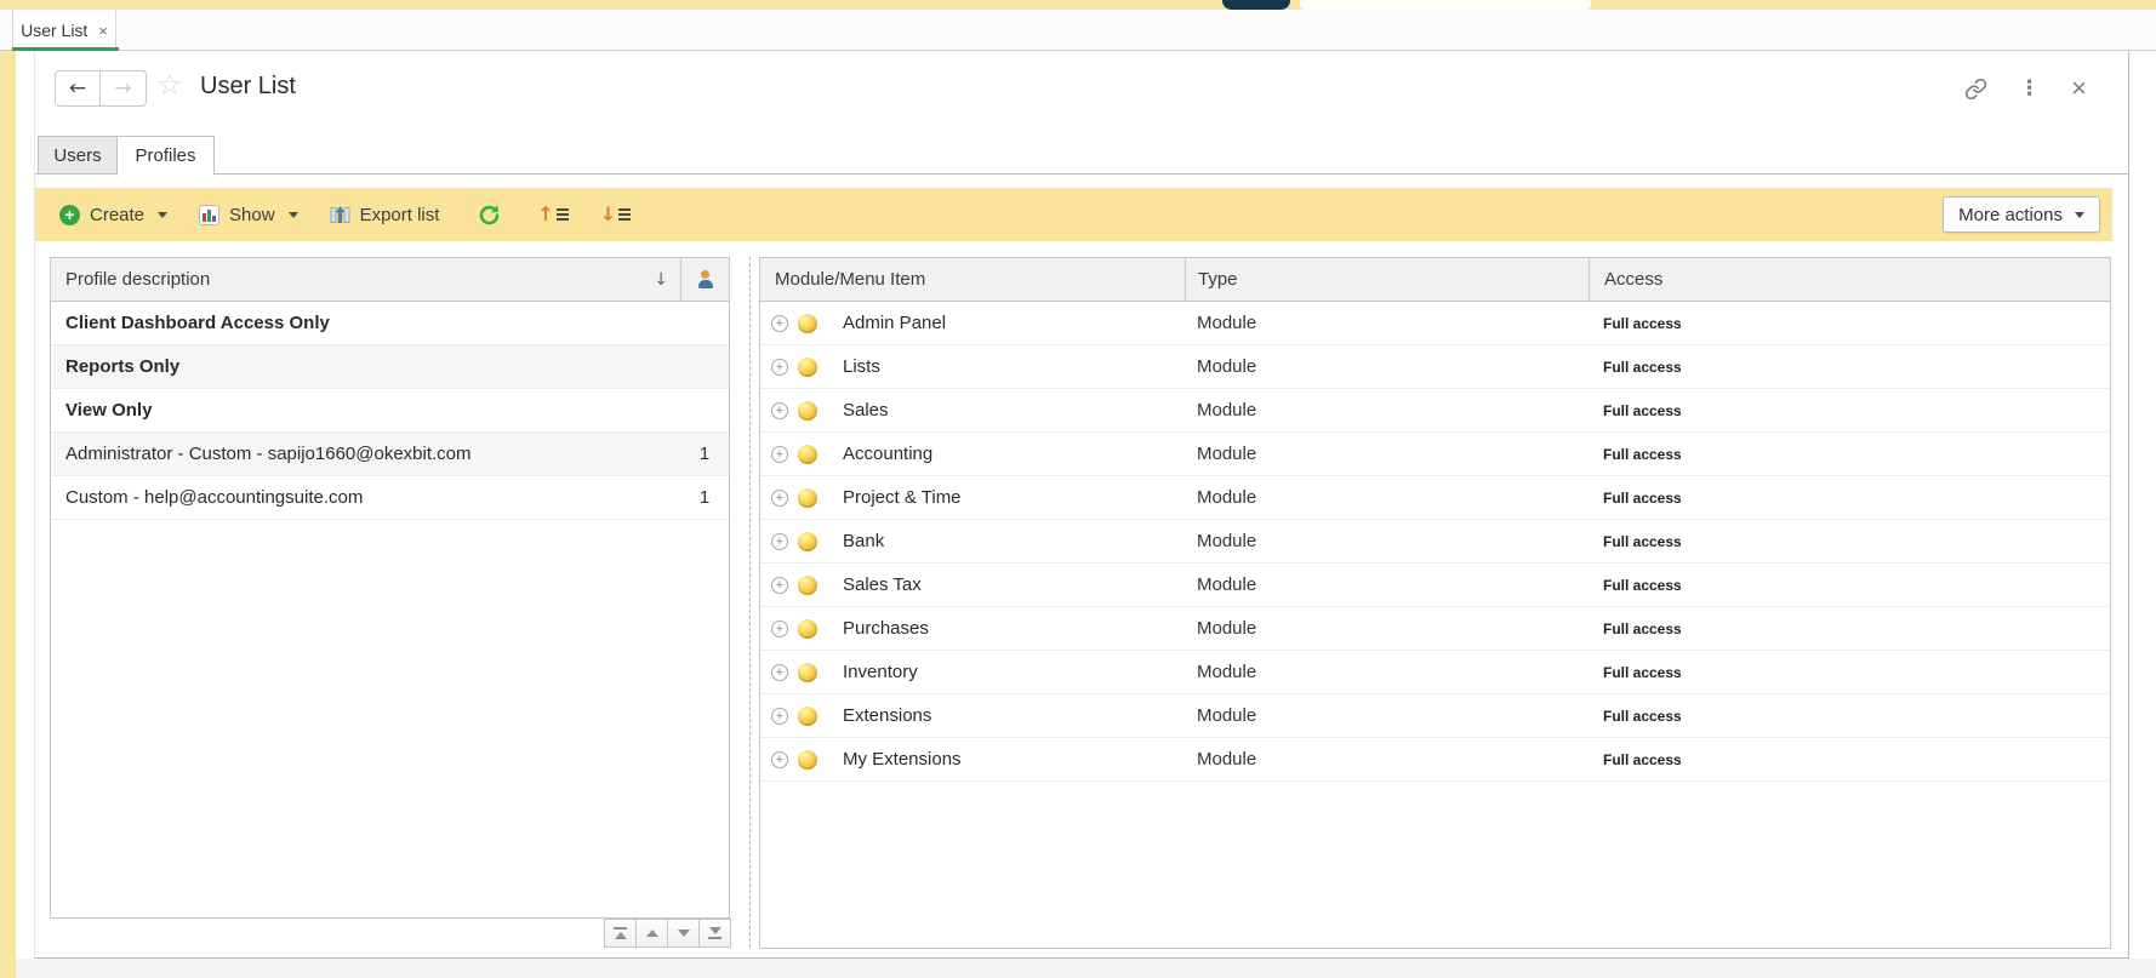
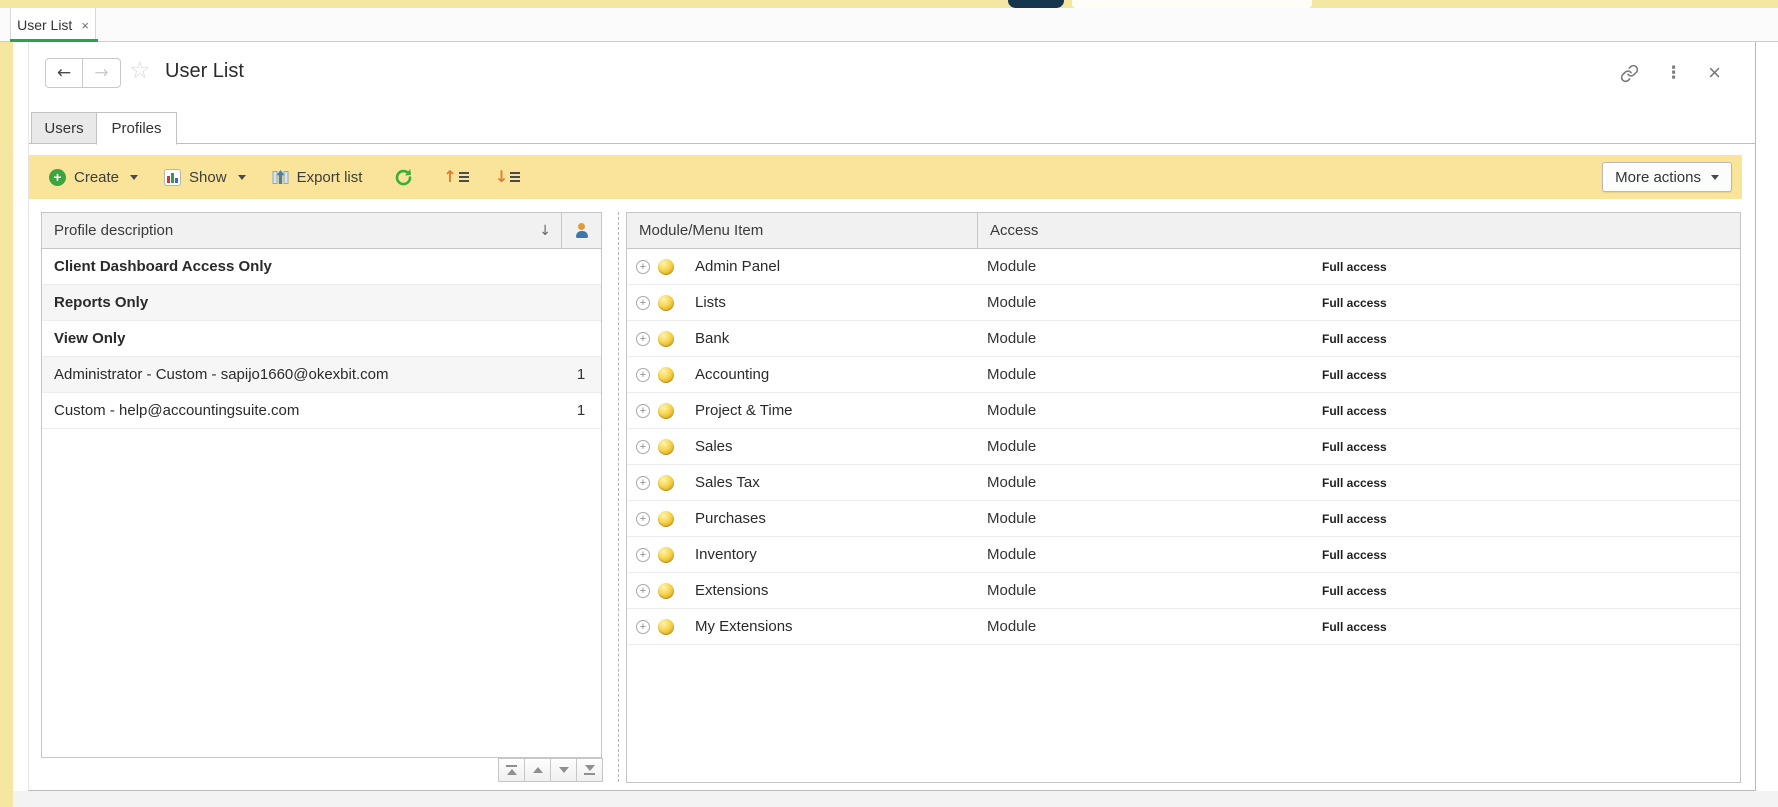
  User List
  ×
  ←
  →
  ☆
  User List
  ⋮
  ×
  Users
  Profiles
  +
  Create
  Show
  Export list
  ↑
  ↓
  More actions
  Profile description
  ↓
  Client Dashboard Access Only
  Reports Only
  View Only
  Administrator - Custom - sapijo1660@okexbit.com
  1
  Custom - help@accountingsuite.com
  1
  Module/Menu Item
- Type
  Access
  +
  Admin Panel
  Module
  Full access
  +
  Lists
  Module
  Full access
  +
- Sales
+ Bank
  Module
  Full access
  +
  Accounting
  Module
  Full access
  +
  Project & Time
  Module
  Full access
  +
- Bank
+ Sales
  Module
  Full access
  +
  Sales Tax
  Module
  Full access
  +
  Purchases
  Module
  Full access
  +
  Inventory
  Module
  Full access
  +
  Extensions
  Module
  Full access
  +
  My Extensions
  Module
  Full access
